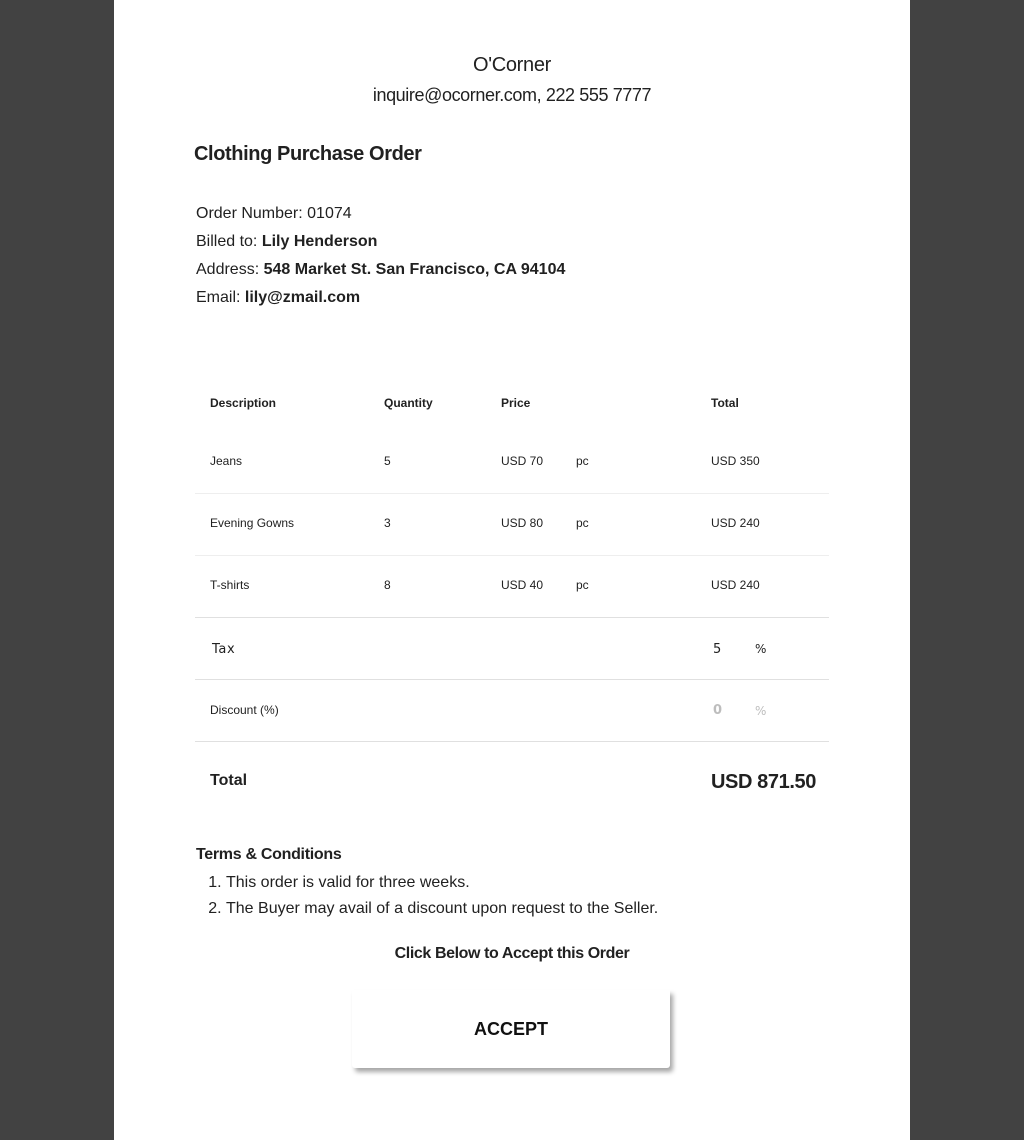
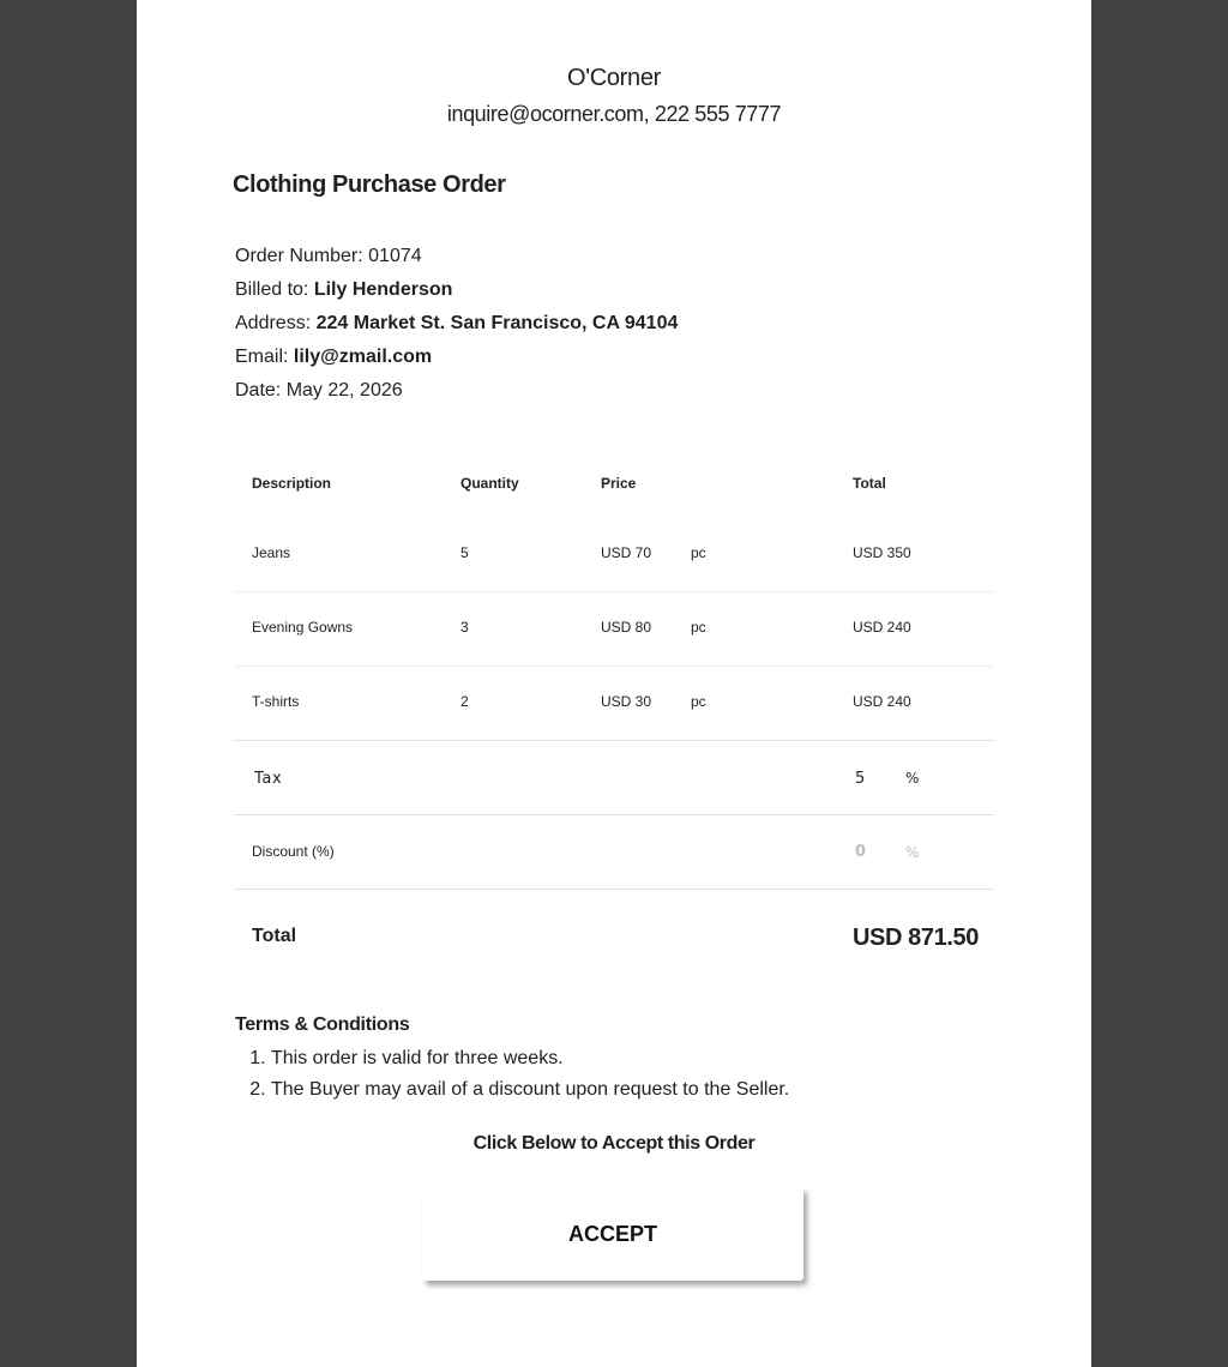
  O'Corner
  inquire@ocorner.com, 222 555 7777
  Clothing Purchase Order
  Order Number: 01074
  Billed to: Lily Henderson
- Address: 548 Market St. San Francisco, CA 94104
+ Address: 224 Market St. San Francisco, CA 94104
  Email: lily@zmail.com
+ Date: May 22, 2026
  Description
  Quantity
  Price
  Total
  Jeans
  5
  USD 70
  pc
  USD 350
  Evening Gowns
  3
  USD 80
  pc
  USD 240
  T-shirts
- 8
+ 2
- USD 40
+ USD 30
  pc
  USD 240
  Tax
  5
  %
  Discount (%)
  0
  %
  Total
  USD 871.50
  Terms & Conditions
  This order is valid for three weeks.
  The Buyer may avail of a discount upon request to the Seller.
  Click Below to Accept this Order
  ACCEPT
